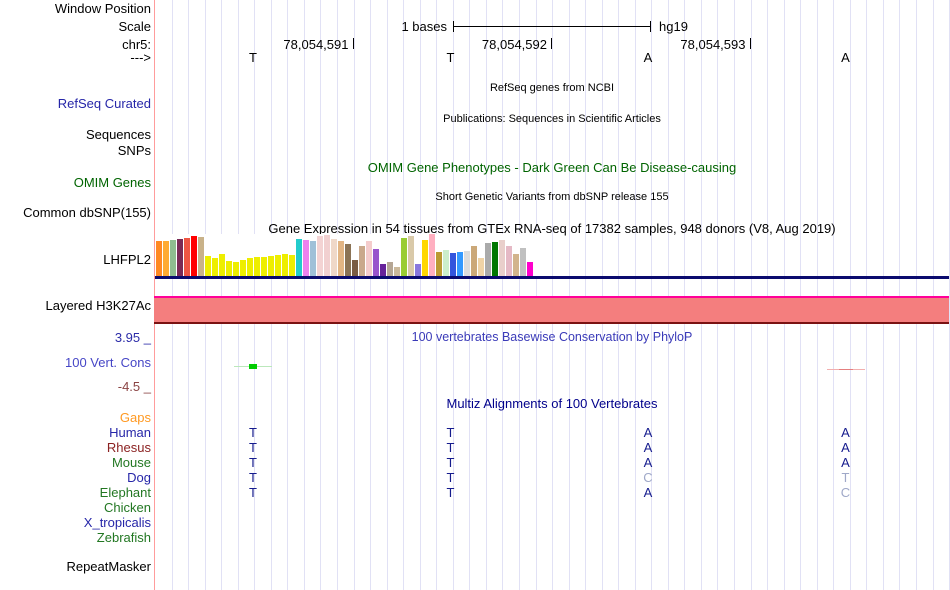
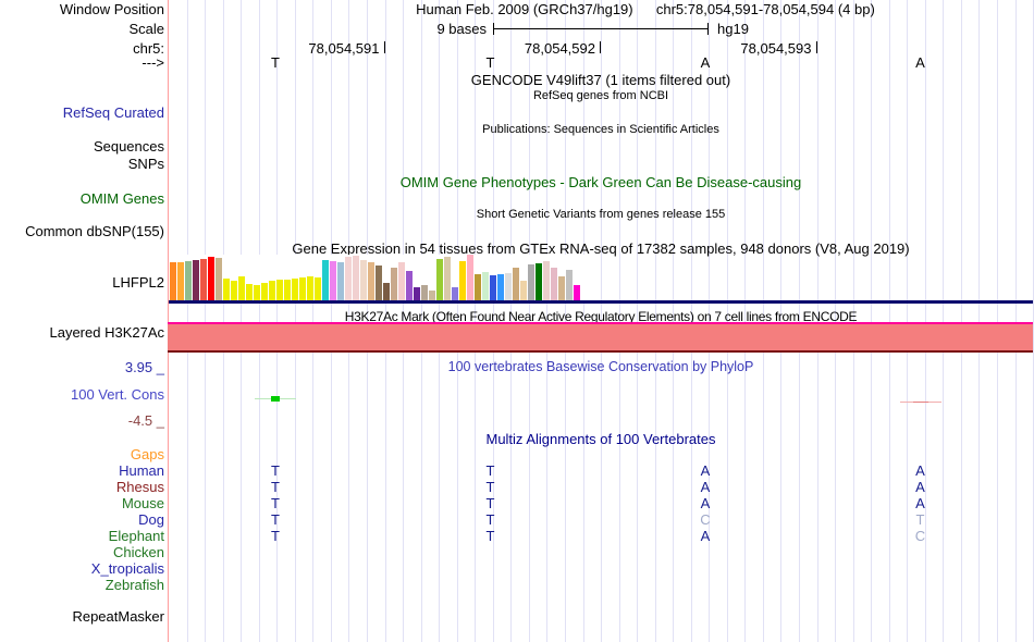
  Window Position
+ Human Feb. 2009 (GRCh37/hg19) chr5:78,054,591-78,054,594 (4 bp)
  Scale
- 1 bases
+ 9 bases
  hg19
  chr5:
  78,054,591
  78,054,592
  78,054,593
  --->
  T
  T
  A
  A
+ GENCODE V49lift37 (1 items filtered out)
  RefSeq genes from NCBI
  RefSeq Curated
  Publications: Sequences in Scientific Articles
  Sequences
  SNPs
  OMIM Gene Phenotypes - Dark Green Can Be Disease-causing
  OMIM Genes
- Short Genetic Variants from dbSNP release 155
+ Short Genetic Variants from genes release 155
  Common dbSNP(155)
  Gene Expression in 54 tissues from GTEx RNA-seq of 17382 samples, 948 donors (V8, Aug 2019)
  LHFPL2
+ H3K27Ac Mark (Often Found Near Active Regulatory Elements) on 7 cell lines from ENCODE
  Layered H3K27Ac
  3.95 _
  100 vertebrates Basewise Conservation by PhyloP
  100 Vert. Cons
  -4.5 _
  Multiz Alignments of 100 Vertebrates
  Gaps
  Human
  T
  T
  A
  A
  Rhesus
  T
  T
  A
  A
  Mouse
  T
  T
  A
  A
  Dog
  T
  T
  C
  T
  Elephant
  T
  T
  A
  C
  Chicken
  X_tropicalis
  Zebrafish
  RepeatMasker
